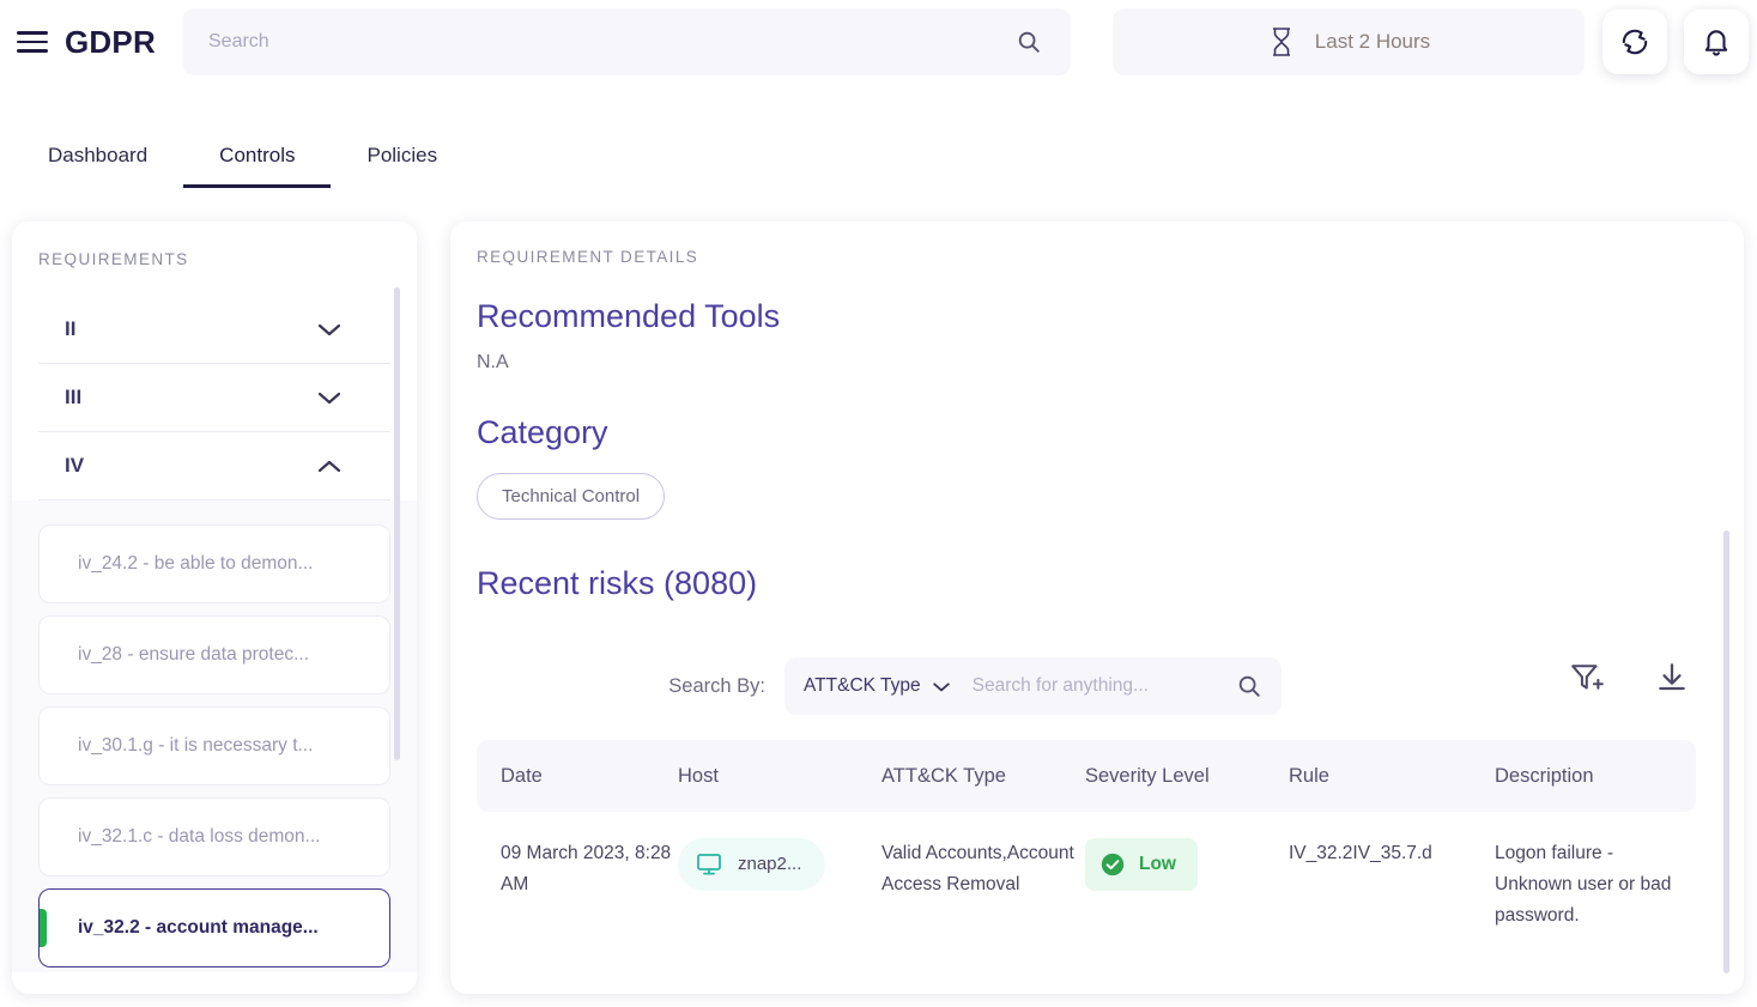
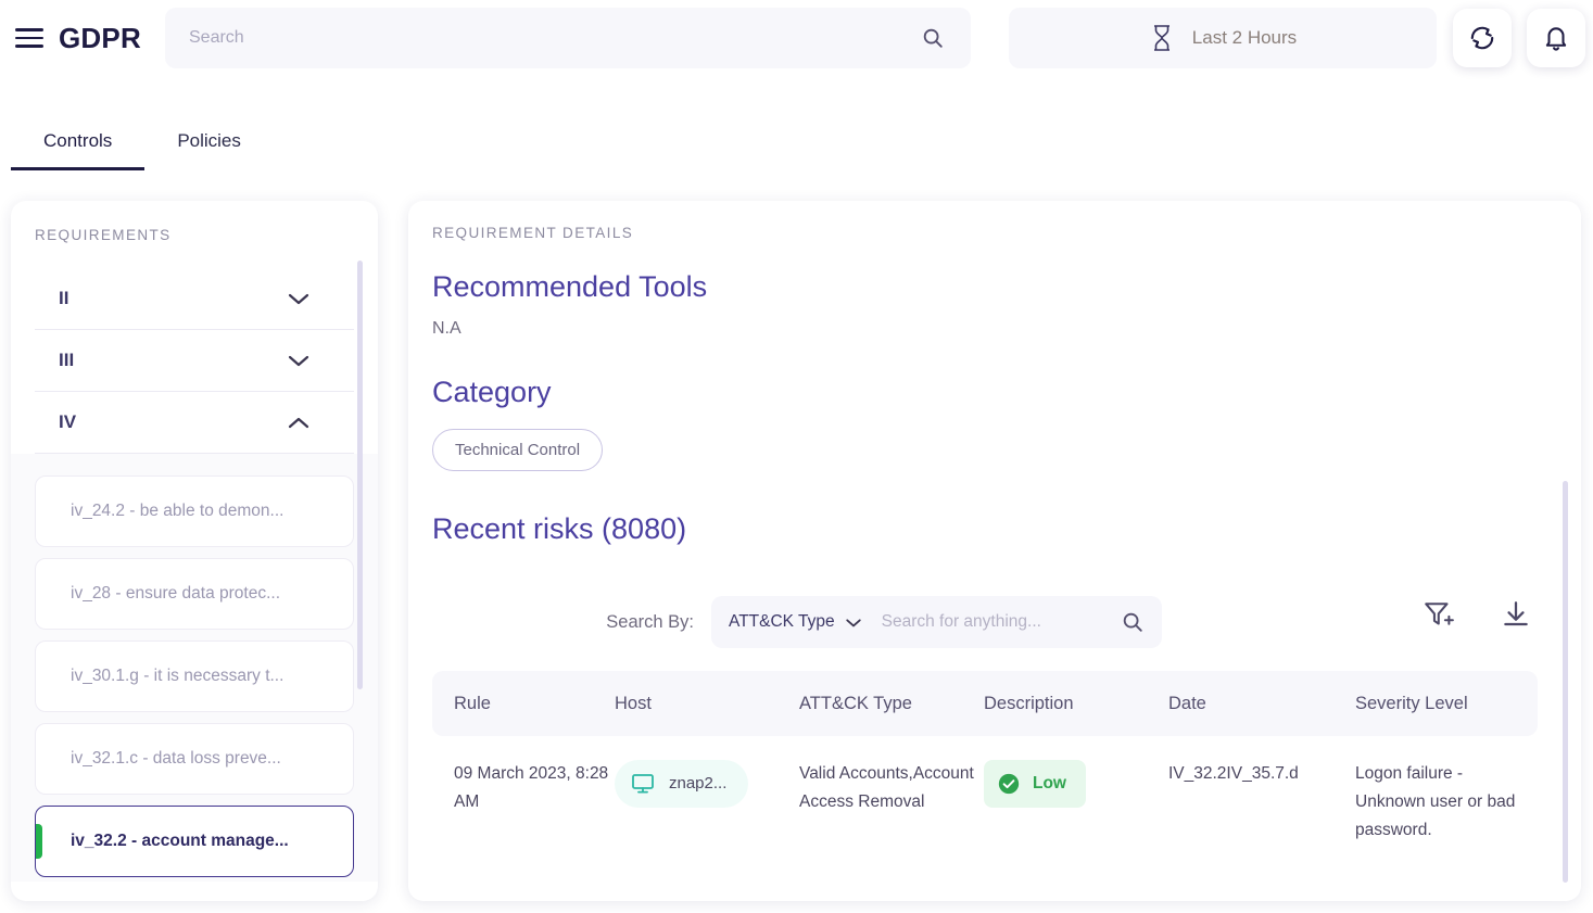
  GDPR
  Search
  Last 2 Hours
- Dashboard
  Controls
  Policies
  REQUIREMENTS
  II
  III
  IV
  iv_24.2 - be able to demon...
  iv_28 - ensure data protec...
  iv_30.1.g - it is necessary t...
- iv_32.1.c - data loss demon...
+ iv_32.1.c - data loss preve...
  iv_32.2 - account manage...
  REQUIREMENT DETAILS
  Recommended Tools
  N.A
  Category
  Technical Control
  Recent risks (8080)
  Search By:
  ATT&CK Type
  Search for anything...
- Date
+ Rule
  Host
  ATT&CK Type
- Severity Level
+ Description
- Rule
+ Date
- Description
+ Severity Level
  09 March 2023, 8:28 AM
  znap2...
  Valid Accounts,Account Access Removal
  Low
  IV_32.2IV_35.7.d
  Logon failure - Unknown user or bad password.
